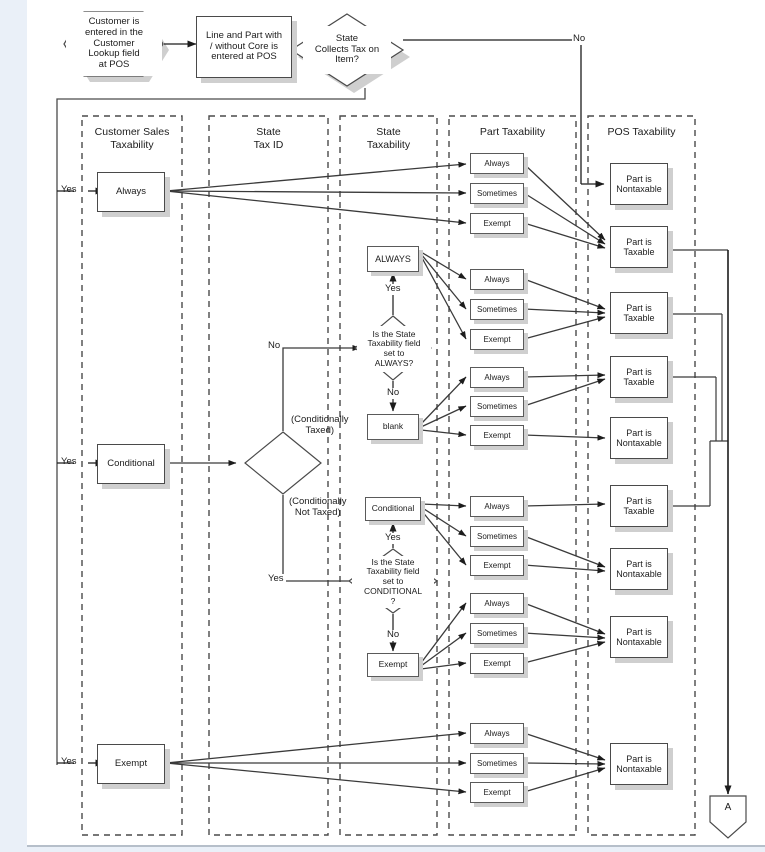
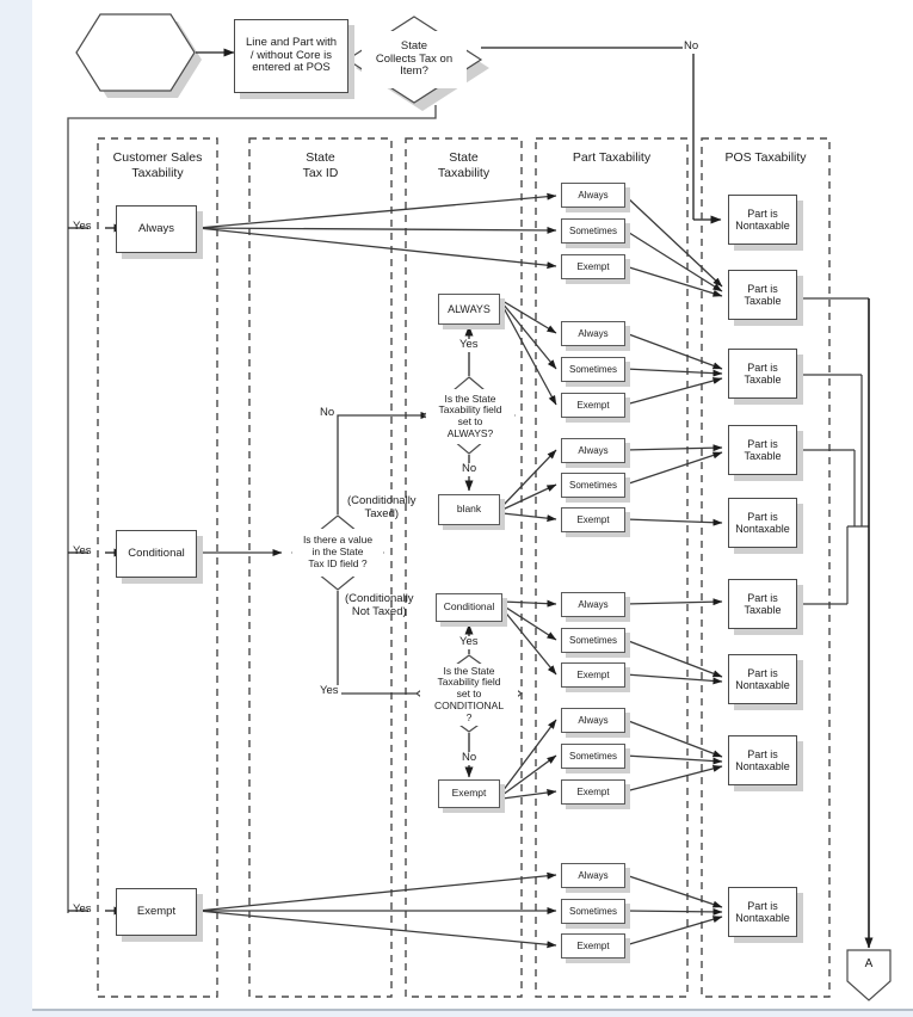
- Customer is
- entered in the
- Customer
- Lookup field
- at POS
  Line and Part with
  / without Core is
  entered at POS
  State
  Collects Tax on
  Item?
  No
  Customer Sales
  Taxability
  State
  Tax ID
  State
  Taxability
  Part Taxability
  POS Taxability
  Yes
  Yes
  Yes
  Always
  Conditional
  Exempt
+ Is there a value
+ in the State
+ Tax ID field ?
  No
  Yes
  (Conditionally
  Taxed)
  (Conditionally
  Not Taxed)
  ALWAYS
  Yes
  Is the State
  Taxability field
  set to
  ALWAYS?
  No
  blank
  Conditional
  Yes
  Is the State
  Taxability field
  set to
  CONDITIONAL
  ?
  No
  Exempt
  Always
  Sometimes
  Exempt
  Always
  Sometimes
  Exempt
  Always
  Sometimes
  Exempt
  Always
  Sometimes
  Exempt
  Always
  Sometimes
  Exempt
  Always
  Sometimes
  Exempt
  Part is
  Nontaxable
  Part is
  Taxable
  Part is
  Taxable
  Part is
  Taxable
  Part is
  Nontaxable
  Part is
  Taxable
  Part is
  Nontaxable
  Part is
  Nontaxable
  Part is
  Nontaxable
  A
